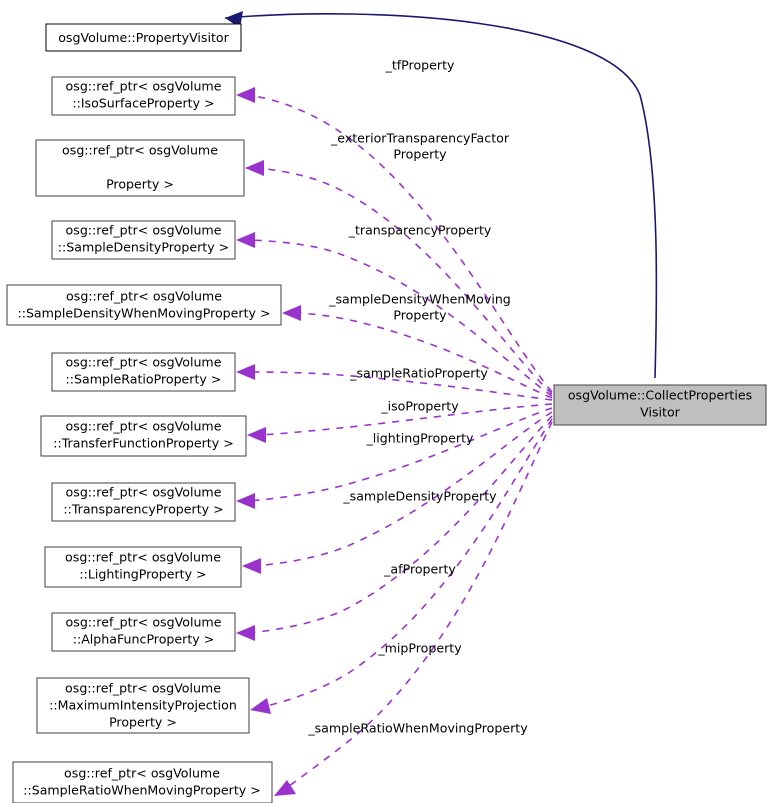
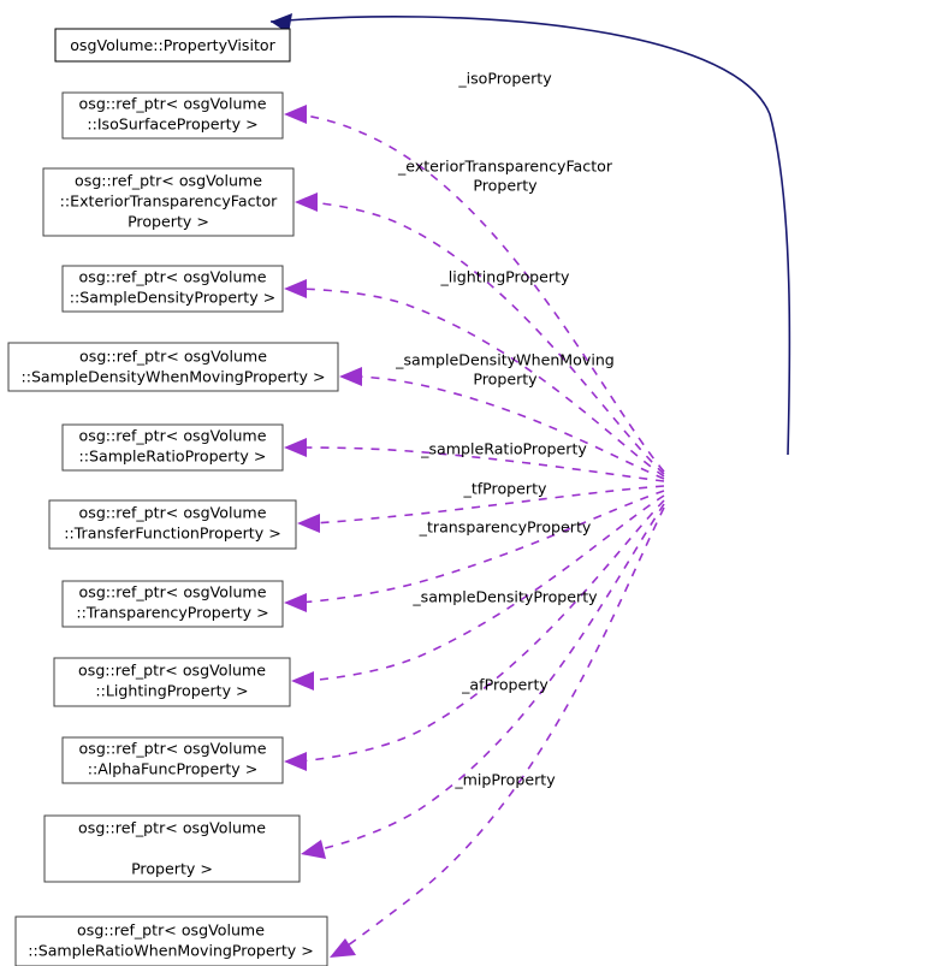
- _tfProperty
+ _isoProperty
  _exteriorTransparencyFactor
  Property
- _transparencyProperty
+ _lightingProperty
  _sampleDensityWhenMoving
  Property
  _sampleRatioProperty
- _isoProperty
+ _tfProperty
- _lightingProperty
+ _transparencyProperty
  _sampleDensityProperty
  _afProperty
  _mipProperty
- _sampleRatioWhenMovingProperty
  osgVolume::PropertyVisitor
  osg::ref_ptr< osgVolume
  ::IsoSurfaceProperty >
  osg::ref_ptr< osgVolume
+ ::ExteriorTransparencyFactor
  Property >
  osg::ref_ptr< osgVolume
  ::SampleDensityProperty >
  osg::ref_ptr< osgVolume
  ::SampleDensityWhenMovingProperty >
  osg::ref_ptr< osgVolume
  ::SampleRatioProperty >
  osg::ref_ptr< osgVolume
  ::TransferFunctionProperty >
  osg::ref_ptr< osgVolume
  ::TransparencyProperty >
  osg::ref_ptr< osgVolume
  ::LightingProperty >
  osg::ref_ptr< osgVolume
  ::AlphaFuncProperty >
  osg::ref_ptr< osgVolume
- ::MaximumIntensityProjection
  Property >
  osg::ref_ptr< osgVolume
  ::SampleRatioWhenMovingProperty >
- osgVolume::CollectProperties
- Visitor
